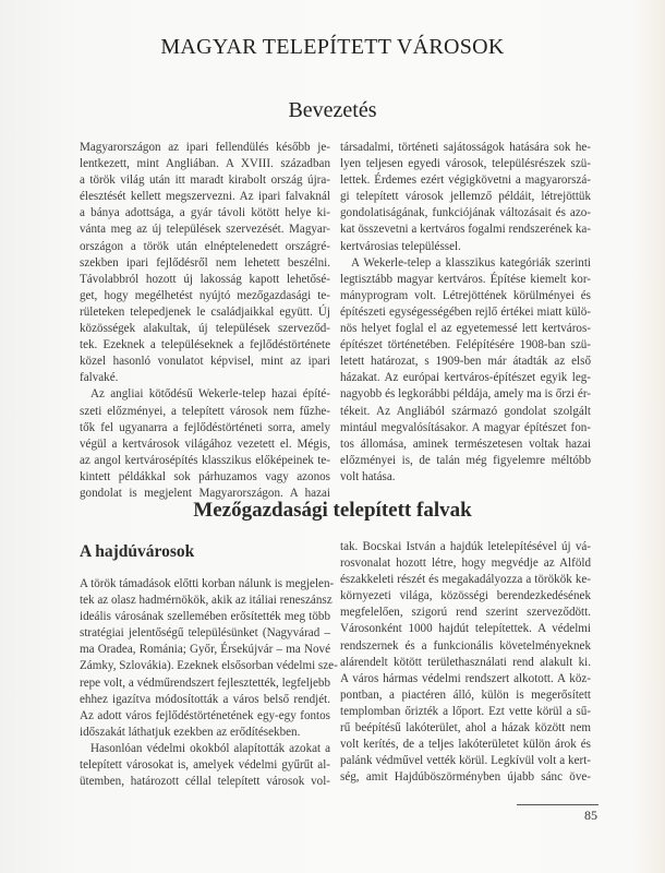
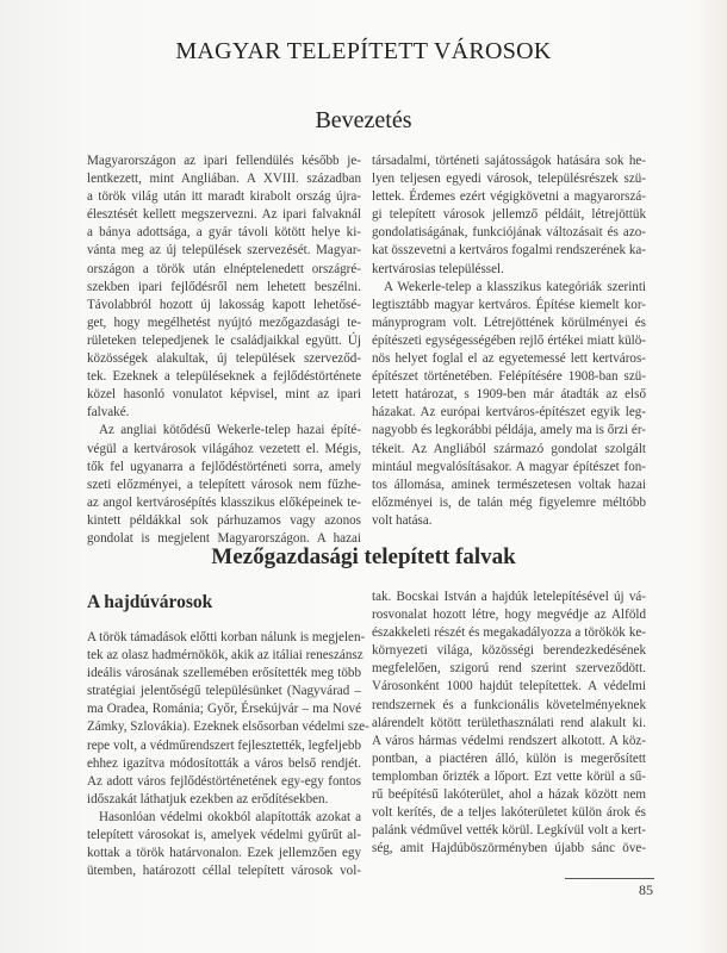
  MAGYAR TELEPÍTETT VÁROSOK
  Bevezetés
  Magyarországon az ipari fellendülés később je-
  lentkezett, mint Angliában. A XVIII. században
  a török világ után itt maradt kirabolt ország újra-
  élesztését kellett megszervezni. Az ipari falvaknál
  a bánya adottsága, a gyár távoli kötött helye ki-
  vánta meg az új települések szervezését. Magyar-
  országon a török után elnéptelenedett országré-
  szekben ipari fejlődésről nem lehetett beszélni.
  Távolabbról hozott új lakosság kapott lehetősé-
  get, hogy megélhetést nyújtó mezőgazdasági te-
  rületeken telepedjenek le családjaikkal együtt. Új
  közösségek alakultak, új települések szerveződ-
  tek. Ezeknek a településeknek a fejlődéstörténete
  közel hasonló vonulatot képvisel, mint az ipari
  falvaké.
  Az angliai kötődésű Wekerle-telep hazai építé-
- szeti előzményei, a telepített városok nem fűzhe-
+ végül a kertvárosok világához vezetett el. Mégis,
  tők fel ugyanarra a fejlődéstörténeti sorra, amely
- végül a kertvárosok világához vezetett el. Mégis,
+ szeti előzményei, a telepített városok nem fűzhe-
  az angol kertvárosépítés klasszikus előképeinek te-
  kintett példákkal sok párhuzamos vagy azonos
  gondolat is megjelent Magyarországon. A hazai
  társadalmi, történeti sajátosságok hatására sok he-
  lyen teljesen egyedi városok, településrészek szü-
  lettek. Érdemes ezért végigkövetni a magyarorszá-
  gi telepített városok jellemző példáit, létrejöttük
  gondolatiságának, funkciójának változásait és azo-
  kat összevetni a kertváros fogalmi rendszerének ka-
  kertvárosias településsel.
  A Wekerle-telep a klasszikus kategóriák szerinti
  legtisztább magyar kertváros. Építése kiemelt kor-
  mányprogram volt. Létrejöttének körülményei és
  építészeti egységességében rejlő értékei miatt külö-
  nös helyet foglal el az egyetemessé lett kertváros-
  építészet történetében. Felépítésére 1908-ban szü-
  letett határozat, s 1909-ben már átadták az első
  házakat. Az európai kertváros-építészet egyik leg-
  nagyobb és legkorábbi példája, amely ma is őrzi ér-
  tékeit. Az Angliából származó gondolat szolgált
  mintául megvalósításakor. A magyar építészet fon-
  tos állomása, aminek természetesen voltak hazai
  előzményei is, de talán még figyelemre méltóbb
  volt hatása.
  Mezőgazdasági telepített falvak
  A hajdúvárosok
  A török támadások előtti korban nálunk is megjelen-
  tek az olasz hadmérnökök, akik az itáliai reneszánsz
  ideális városának szellemében erősítették meg több
  stratégiai jelentőségű településünket (Nagyvárad –
  ma Oradea, Románia; Győr, Érsekújvár – ma Nové
  Zámky, Szlovákia). Ezeknek elsősorban védelmi sze-
  repe volt, a védműrendszert fejlesztették, legfeljebb
  ehhez igazítva módosították a város belső rendjét.
  Az adott város fejlődéstörténetének egy-egy fontos
  időszakát láthatjuk ezekben az erődítésekben.
  Hasonlóan védelmi okokból alapították azokat a
  telepített városokat is, amelyek védelmi gyűrűt al-
+ kottak a török határvonalon. Ezek jellemzően egy
  ütemben, határozott céllal telepített városok vol-
  tak. Bocskai István a hajdúk letelepítésével új vá-
  rosvonalat hozott létre, hogy megvédje az Alföld
  északkeleti részét és megakadályozza a törökök ke-
  környezeti világa, közösségi berendezkedésének
  megfelelően, szigorú rend szerint szerveződött.
  Városonként 1000 hajdút telepítettek. A védelmi
  rendszernek és a funkcionális követelményeknek
  alárendelt kötött területhasználati rend alakult ki.
  A város hármas védelmi rendszert alkotott. A köz-
  pontban, a piactéren álló, külön is megerősített
  templomban őrizték a lőport. Ezt vette körül a sű-
  rű beépítésű lakóterület, ahol a házak között nem
  volt kerítés, de a teljes lakóterületet külön árok és
  palánk védművel vették körül. Legkívül volt a kert-
  ség, amit Hajdúböszörményben újabb sánc öve-
  85
